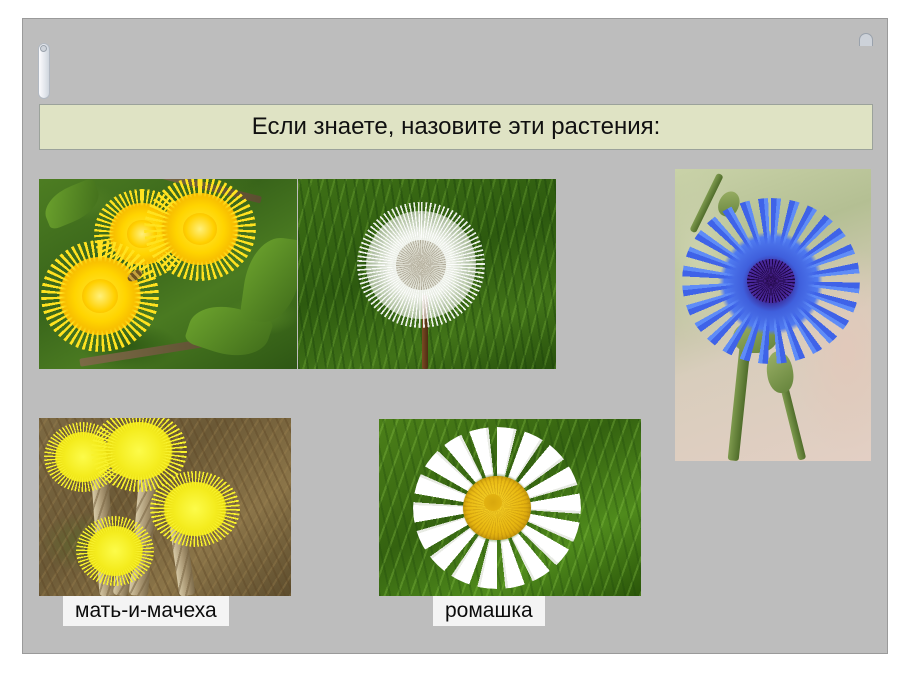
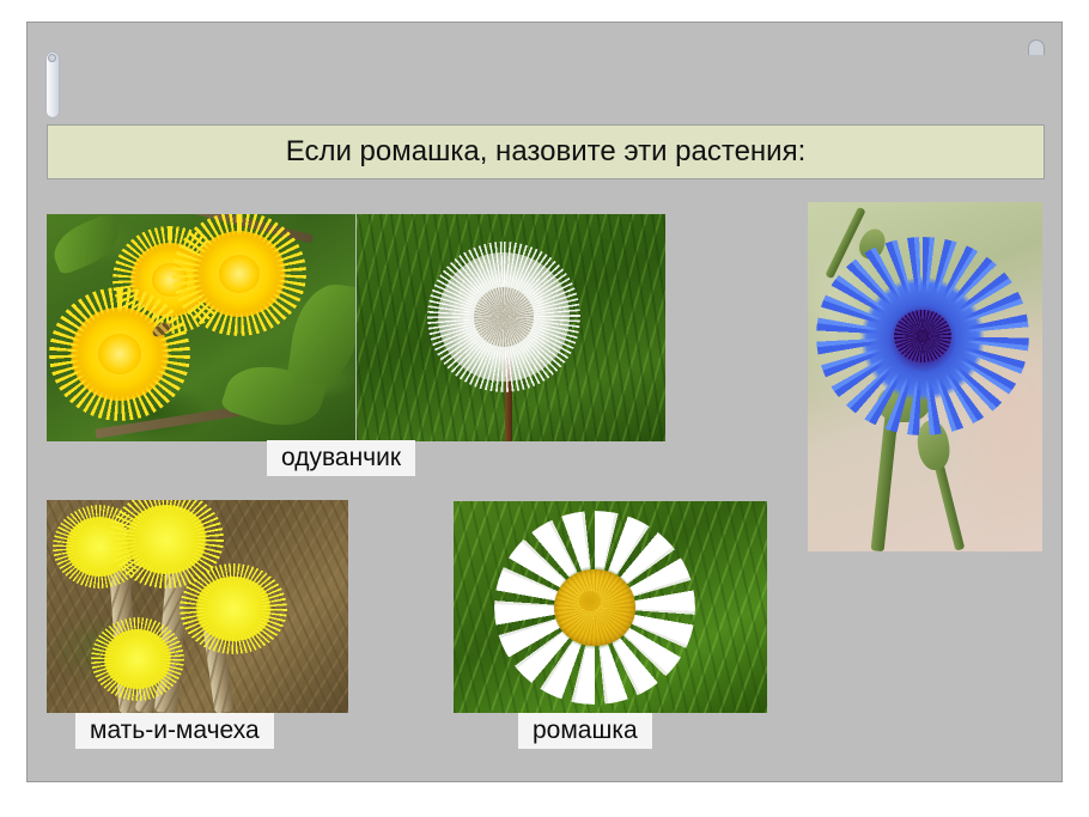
- Если знаете, назовите эти растения:
+ Если ромашка, назовите эти растения:
+ одуванчик
  мать-и-мачеха
  ромашка
